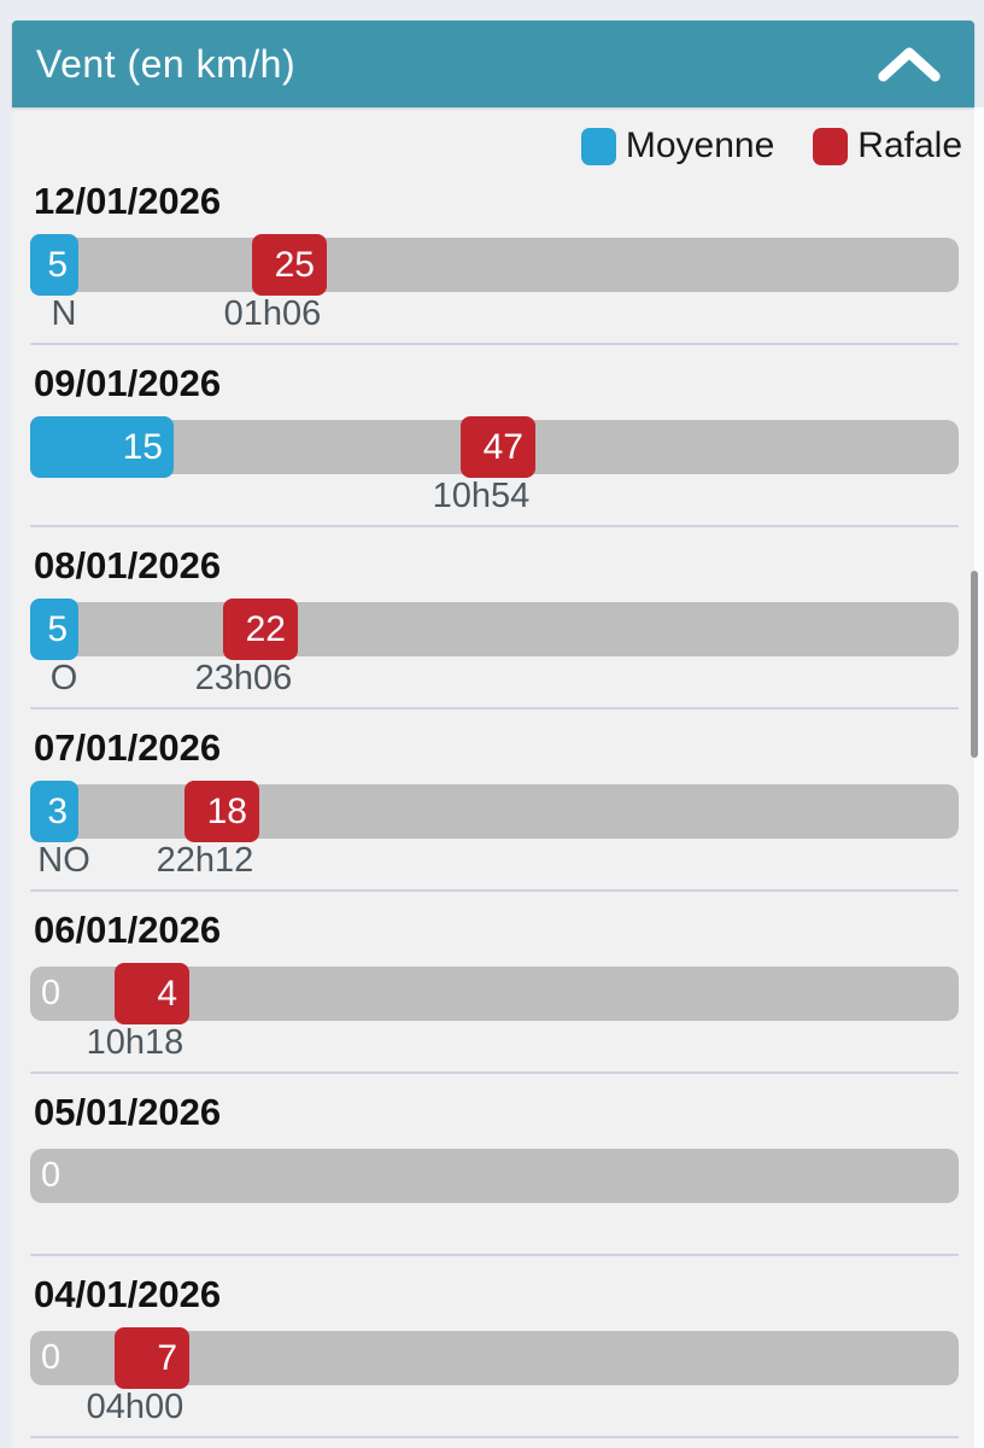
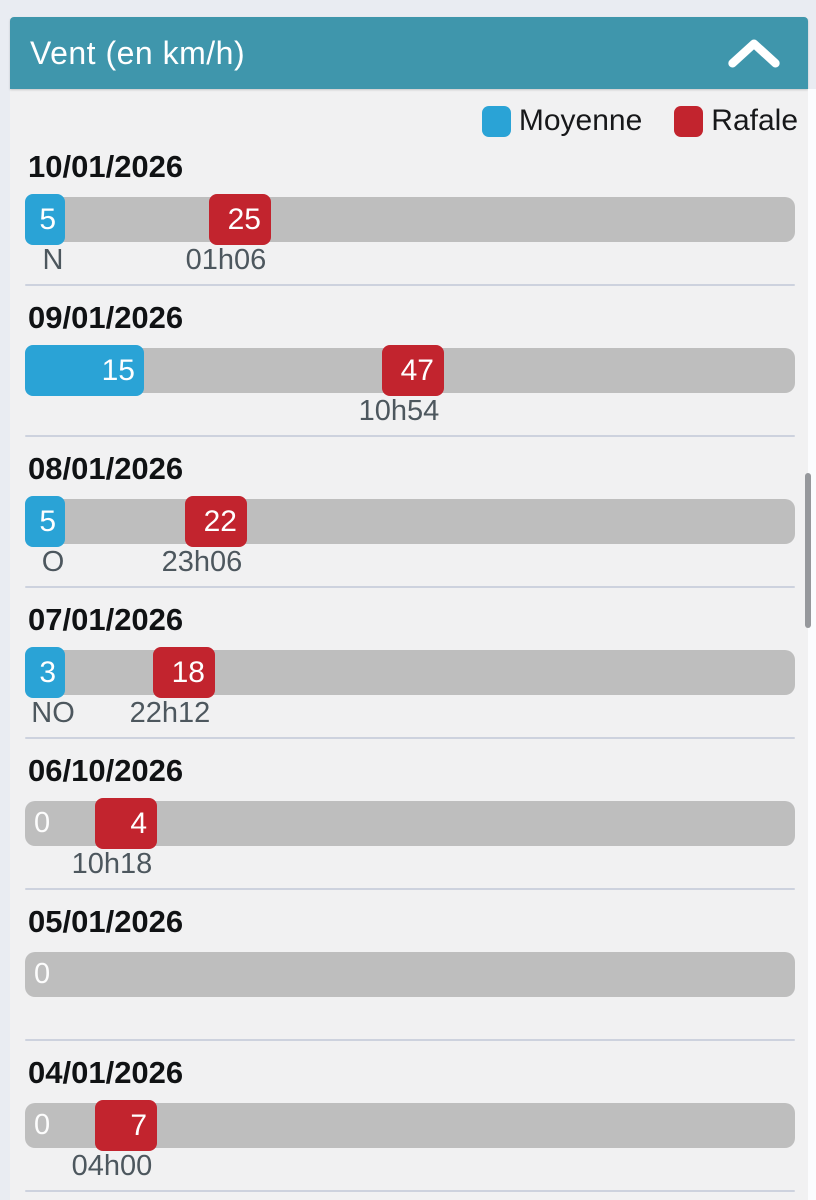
  Vent (en km/h)
  Moyenne
  Rafale
- 12/01/2026
+ 10/01/2026
  5
  25
  N
  01h06
  09/01/2026
  15
  47
  10h54
  08/01/2026
  5
  22
  O
  23h06
  07/01/2026
  3
  18
  NO
  22h12
- 06/01/2026
+ 06/10/2026
  0
  4
  10h18
  05/01/2026
  0
  04/01/2026
  0
  7
  04h00
